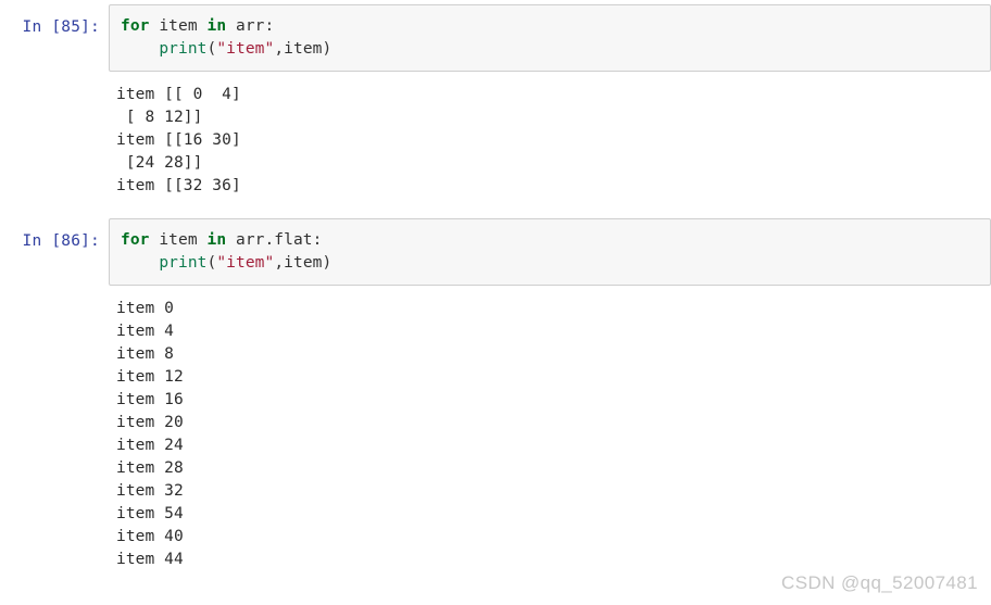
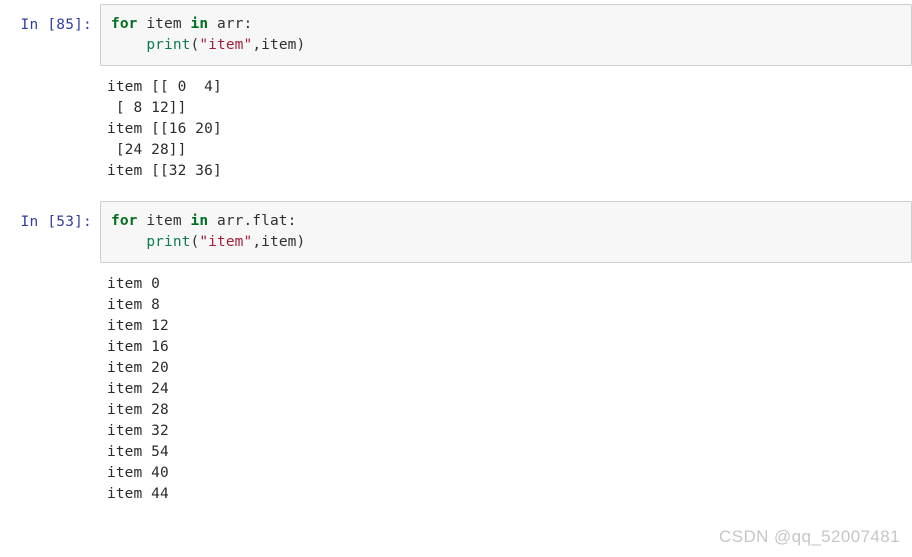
  In [85]:
  for item in arr:
  print("item",item)
  item [[ 0 4]
  [ 8 12]]
- item [[16 30]
+ item [[16 20]
  [24 28]]
  item [[32 36]
- In [86]:
+ In [53]:
  for item in arr.flat:
  print("item",item)
  item 0
- item 4
  item 8
  item 12
  item 16
  item 20
  item 24
  item 28
  item 32
  item 54
  item 40
  item 44
  CSDN @qq_52007481
